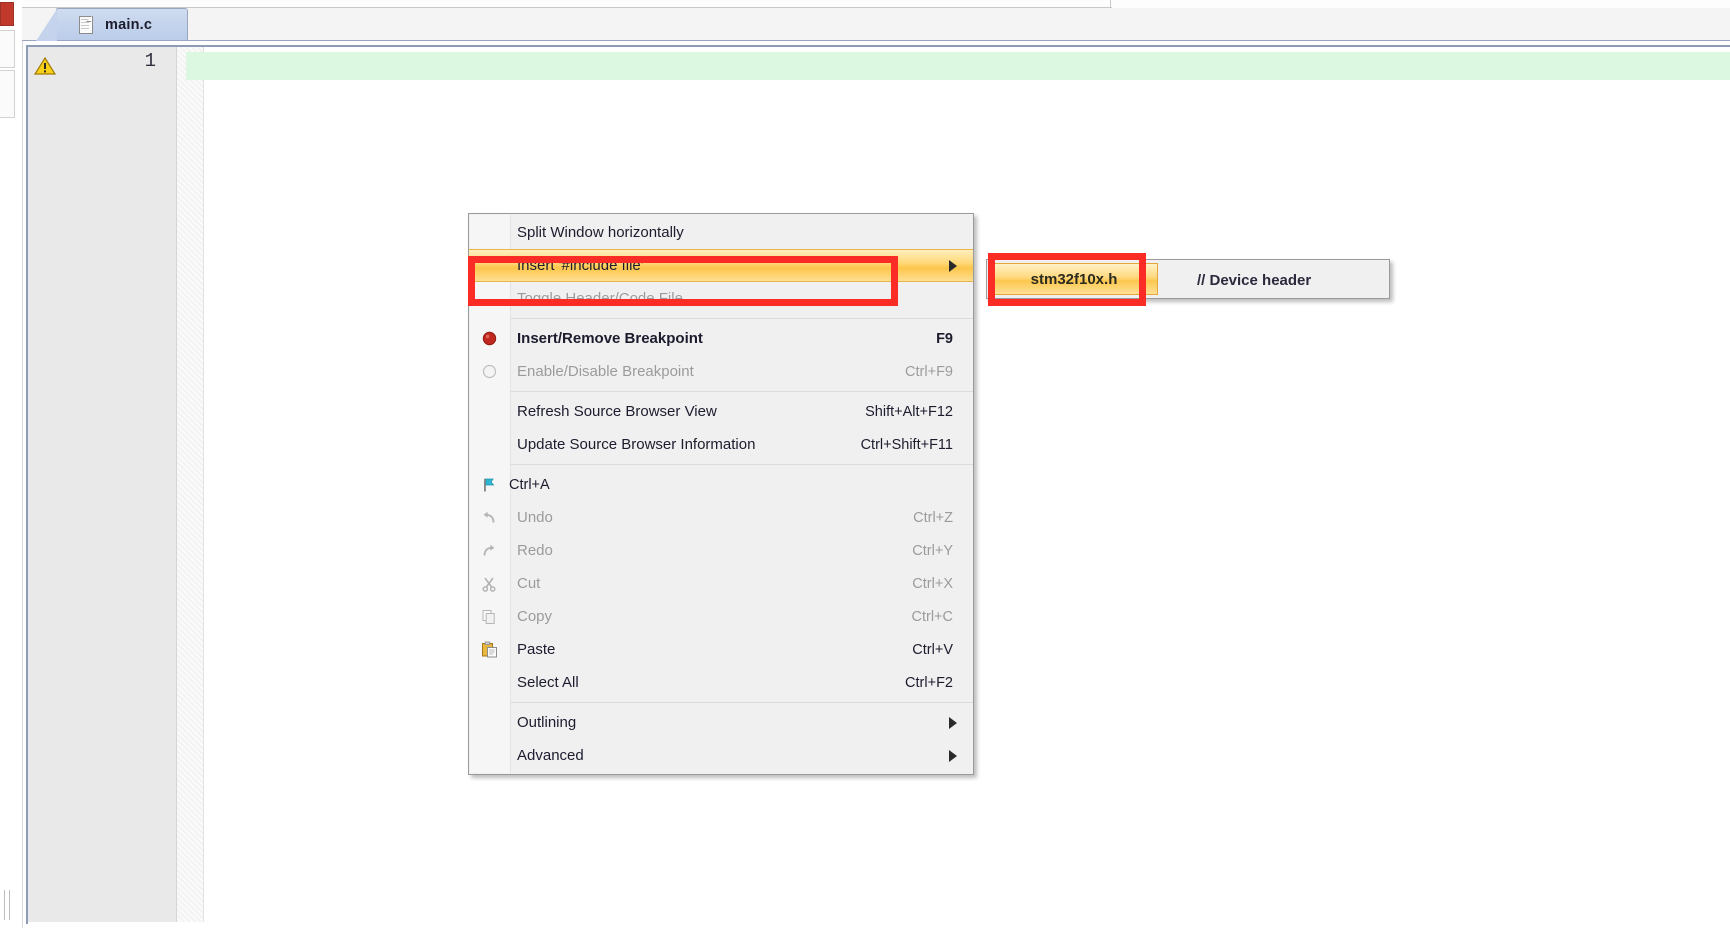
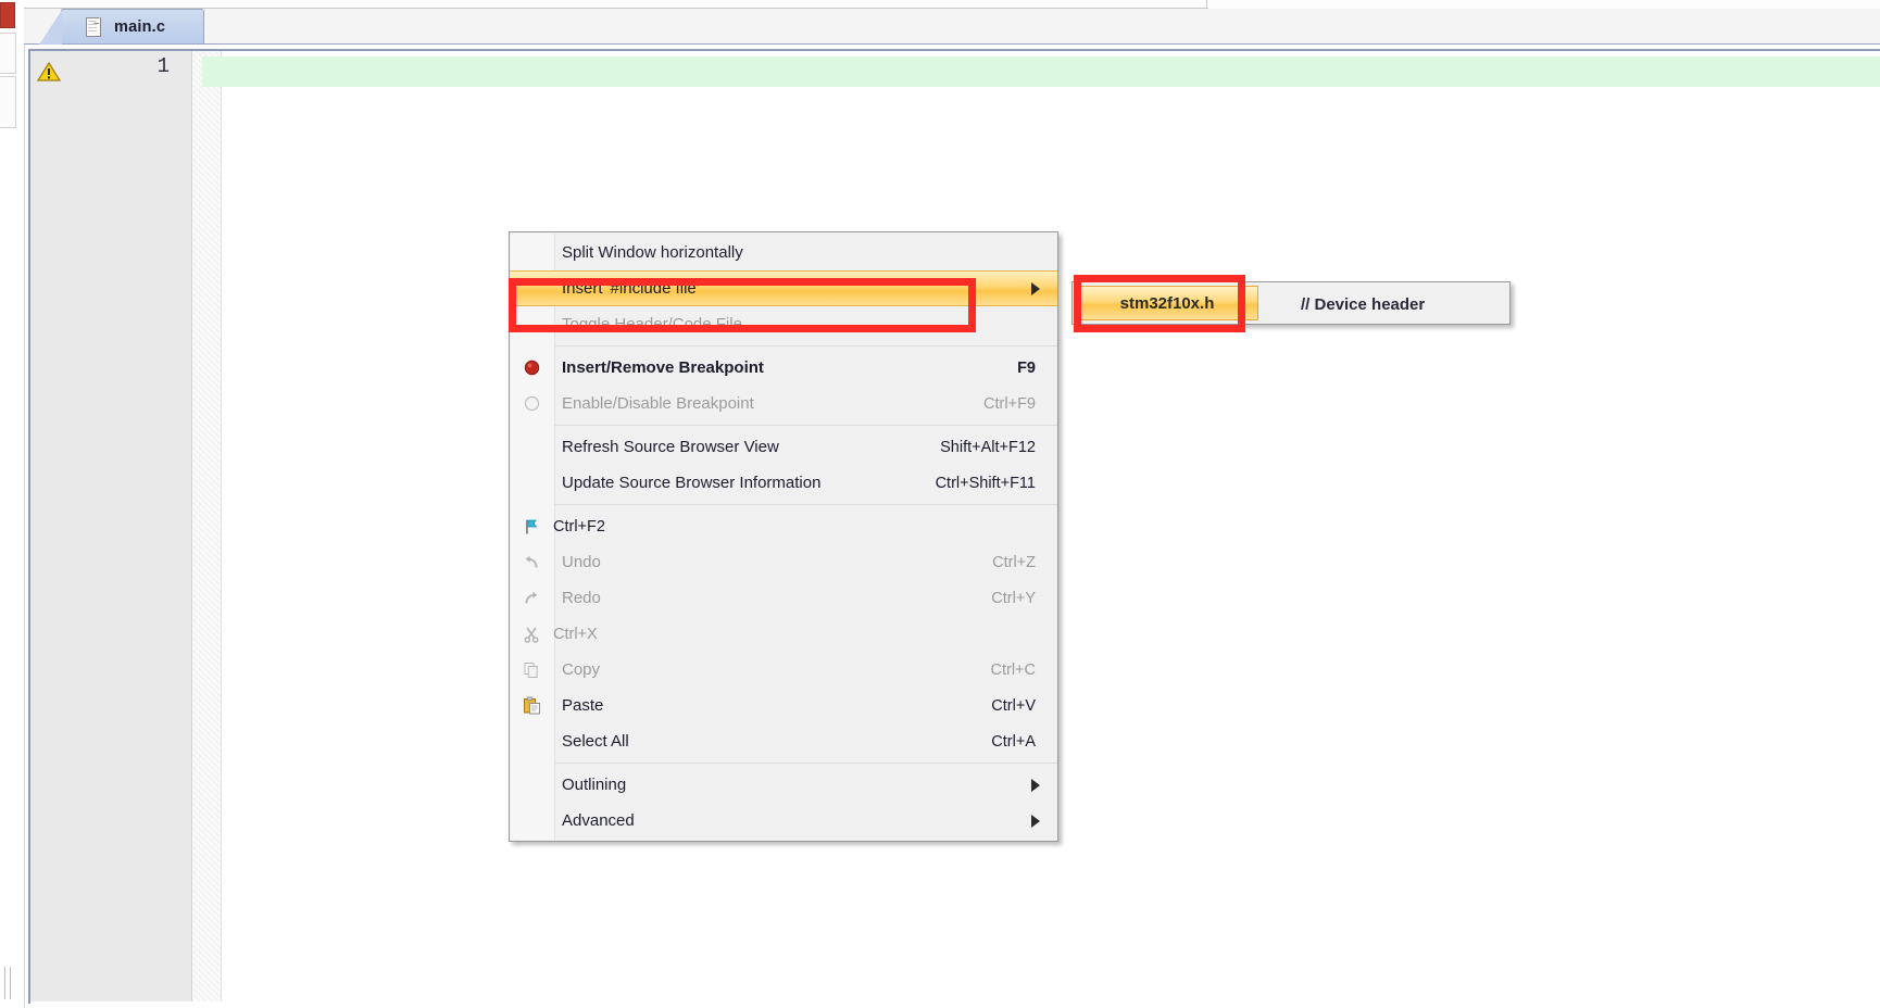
  main.c
  1
  Split Window horizontally
  Insert '#include file'
  Toggle Header/Code File
  Insert/Remove Breakpoint
  F9
  Enable/Disable Breakpoint
  Ctrl+F9
  Refresh Source Browser View
  Shift+Alt+F12
  Update Source Browser Information
  Ctrl+Shift+F11
- Ctrl+A
+ Ctrl+F2
  Undo
  Ctrl+Z
  Redo
  Ctrl+Y
- Cut
  Ctrl+X
  Copy
  Ctrl+C
  Paste
  Ctrl+V
  Select All
- Ctrl+F2
+ Ctrl+A
  Outlining
  Advanced
  stm32f10x.h
  // Device header
